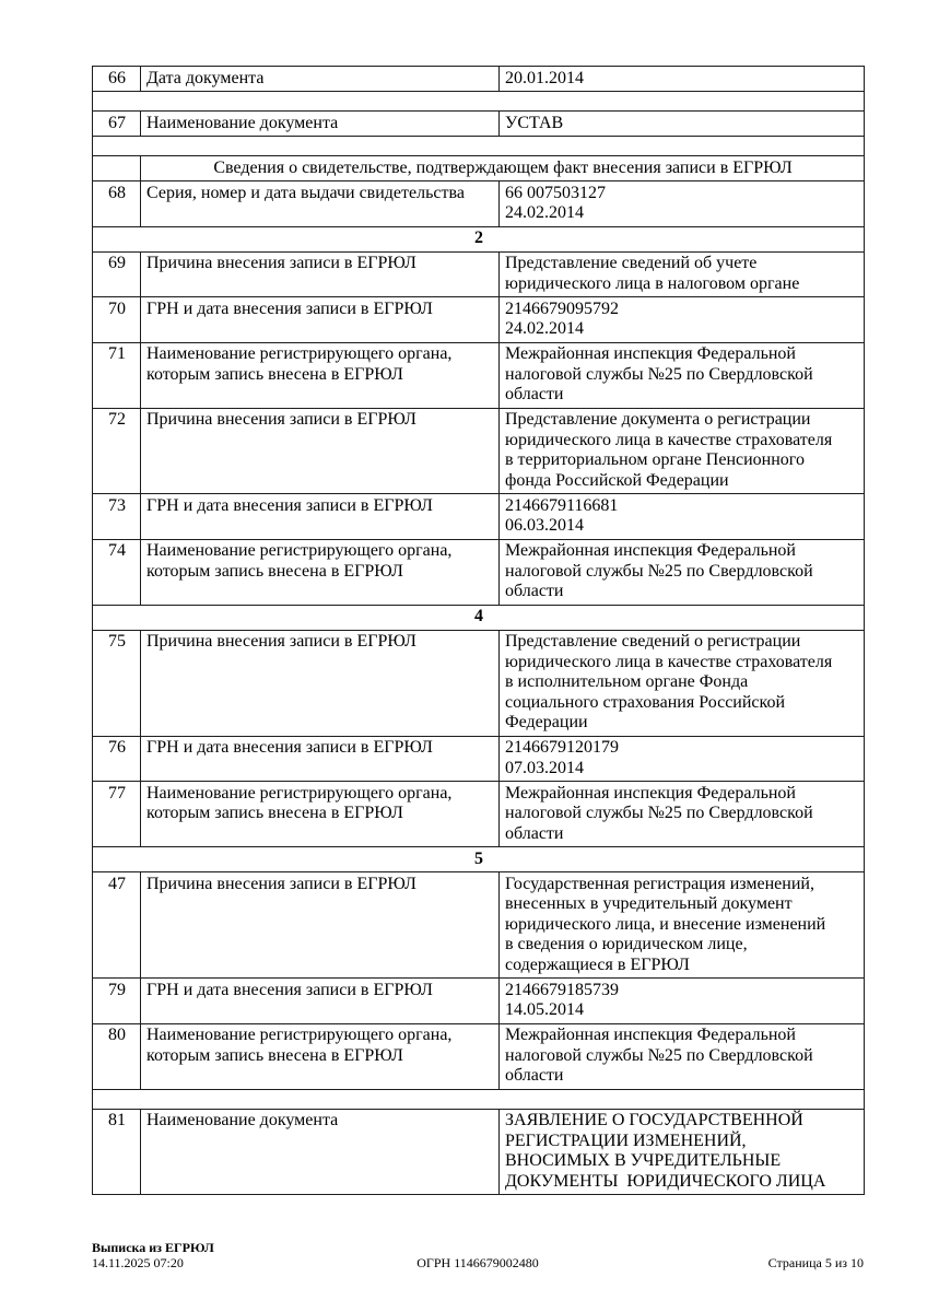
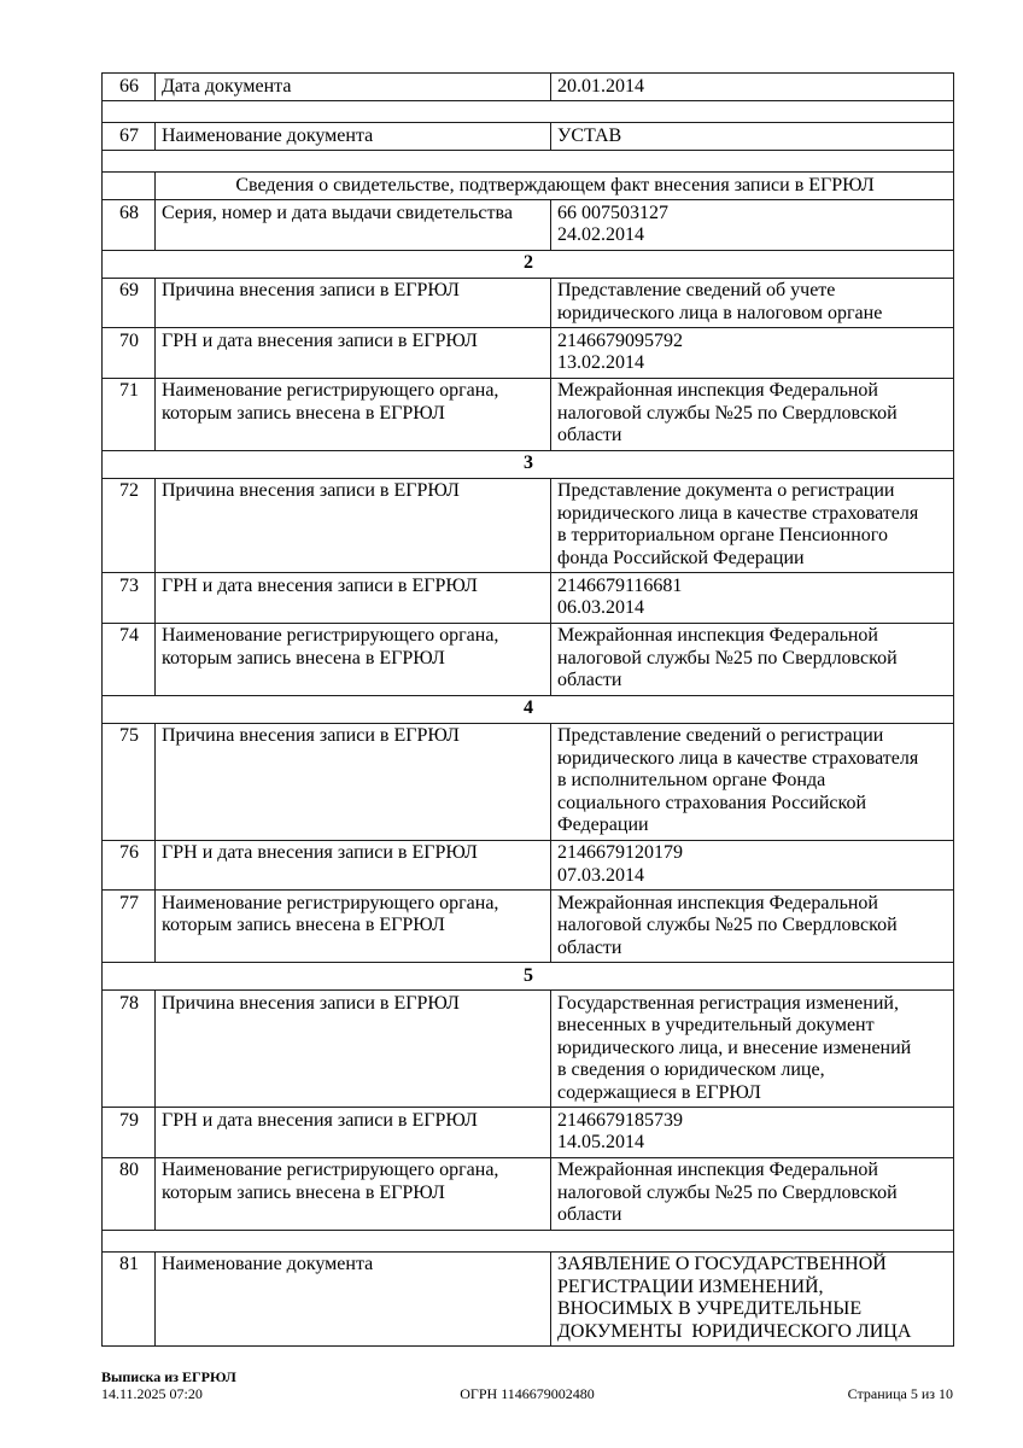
  66	Дата документа	20.01.2014
  67	Наименование документа	УСТАВ
  	Сведения о свидетельстве, подтверждающем факт внесения записи в ЕГРЮЛ
  68	Серия, номер и дата выдачи свидетельства	66 007503127 24.02.2014
  2
  69	Причина внесения записи в ЕГРЮЛ	Представление сведений об учете юридического лица в налоговом органе
- 70	ГРН и дата внесения записи в ЕГРЮЛ	2146679095792 24.02.2014
+ 70	ГРН и дата внесения записи в ЕГРЮЛ	2146679095792 13.02.2014
  71	Наименование регистрирующего органа, которым запись внесена в ЕГРЮЛ	Межрайонная инспекция Федеральной налоговой службы №25 по Свердловской области
+ 3
  72	Причина внесения записи в ЕГРЮЛ	Представление документа о регистрации юридического лица в качестве страхователя в территориальном органе Пенсионного фонда Российской Федерации
  73	ГРН и дата внесения записи в ЕГРЮЛ	2146679116681 06.03.2014
  74	Наименование регистрирующего органа, которым запись внесена в ЕГРЮЛ	Межрайонная инспекция Федеральной налоговой службы №25 по Свердловской области
  4
  75	Причина внесения записи в ЕГРЮЛ	Представление сведений о регистрации юридического лица в качестве страхователя в исполнительном органе Фонда социального страхования Российской Федерации
  76	ГРН и дата внесения записи в ЕГРЮЛ	2146679120179 07.03.2014
  77	Наименование регистрирующего органа, которым запись внесена в ЕГРЮЛ	Межрайонная инспекция Федеральной налоговой службы №25 по Свердловской области
  5
- 47	Причина внесения записи в ЕГРЮЛ	Государственная регистрация изменений, внесенных в учредительный документ юридического лица, и внесение изменений в сведения о юридическом лице, содержащиеся в ЕГРЮЛ
+ 78	Причина внесения записи в ЕГРЮЛ	Государственная регистрация изменений, внесенных в учредительный документ юридического лица, и внесение изменений в сведения о юридическом лице, содержащиеся в ЕГРЮЛ
  79	ГРН и дата внесения записи в ЕГРЮЛ	2146679185739 14.05.2014
  80	Наименование регистрирующего органа, которым запись внесена в ЕГРЮЛ	Межрайонная инспекция Федеральной налоговой службы №25 по Свердловской области
  81	Наименование документа	ЗАЯВЛЕНИЕ О ГОСУДАРСТВЕННОЙ РЕГИСТРАЦИИ ИЗМЕНЕНИЙ, ВНОСИМЫХ В УЧРЕДИТЕЛЬНЫЕ ДОКУМЕНТЫ ЮРИДИЧЕСКОГО ЛИЦА
  Выписка из ЕГРЮЛ
  14.11.2025 07:20
  ОГРН 1146679002480
  Страница 5 из 10
